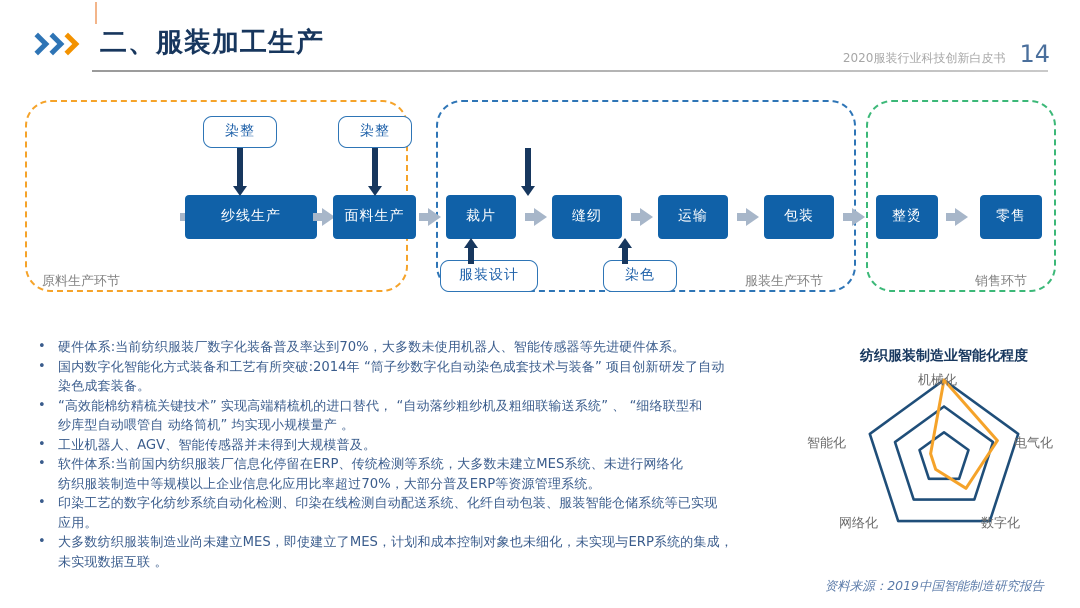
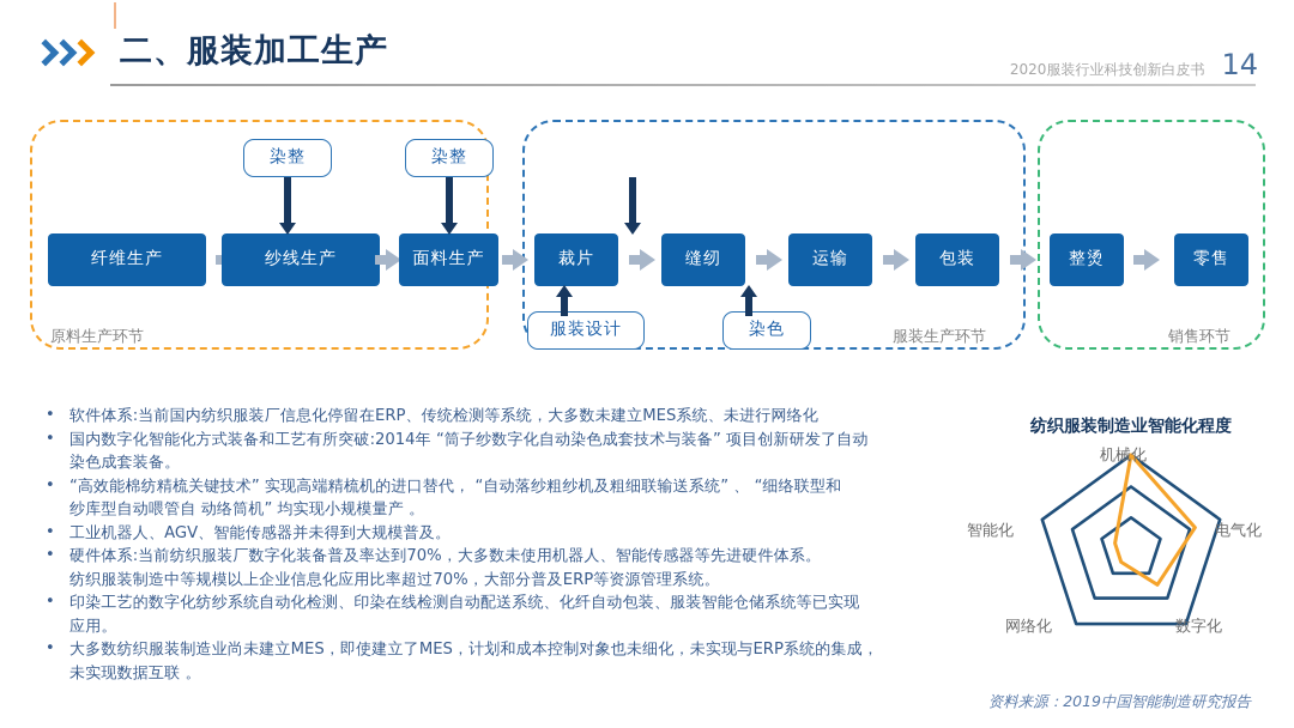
  二、服装加工生产
  2020服装行业科技创新白皮书
  14
+ 纤维生产
  纱线生产
  面料生产
  染整
  染整
  裁片
  缝纫
  运输
  包装
  服装设计
  染色
  整烫
  零售
  原料生产环节
  服装生产环节
  销售环节
- 硬件体系:当前纺织服装厂数字化装备普及率达到70%，大多数未使用机器人、智能传感器等先进硬件体系。
+ 软件体系:当前国内纺织服装厂信息化停留在ERP、传统检测等系统，大多数未建立MES系统、未进行网络化
  国内数字化智能化方式装备和工艺有所突破:2014年 “筒子纱数字化自动染色成套技术与装备” 项目创新研发了自动
  染色成套装备。
  “高效能棉纺精梳关键技术” 实现高端精梳机的进口替代， “自动落纱粗纱机及粗细联输送系统” 、 “细络联型和
  纱库型自动喂管自 动络筒机” 均实现小规模量产 。
  工业机器人、AGV、智能传感器并未得到大规模普及。
- 软件体系:当前国内纺织服装厂信息化停留在ERP、传统检测等系统，大多数未建立MES系统、未进行网络化
+ 硬件体系:当前纺织服装厂数字化装备普及率达到70%，大多数未使用机器人、智能传感器等先进硬件体系。
  纺织服装制造中等规模以上企业信息化应用比率超过70%，大部分普及ERP等资源管理系统。
  印染工艺的数字化纺纱系统自动化检测、印染在线检测自动配送系统、化纤自动包装、服装智能仓储系统等已实现
  应用。
  大多数纺织服装制造业尚未建立MES，即使建立了MES，计划和成本控制对象也未细化，未实现与ERP系统的集成，
  未实现数据互联 。
  纺织服装制造业智能化程度
  机械化
  电气化
  数字化
  网络化
  智能化
  资料来源：2019中国智能制造研究报告
